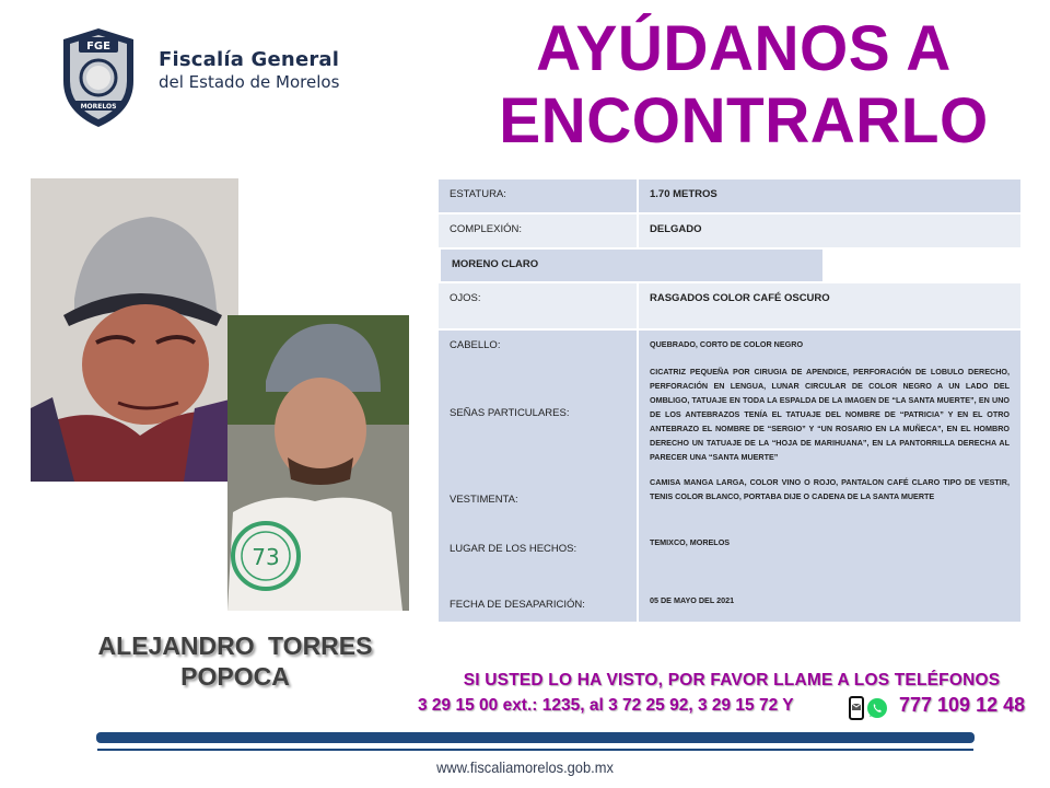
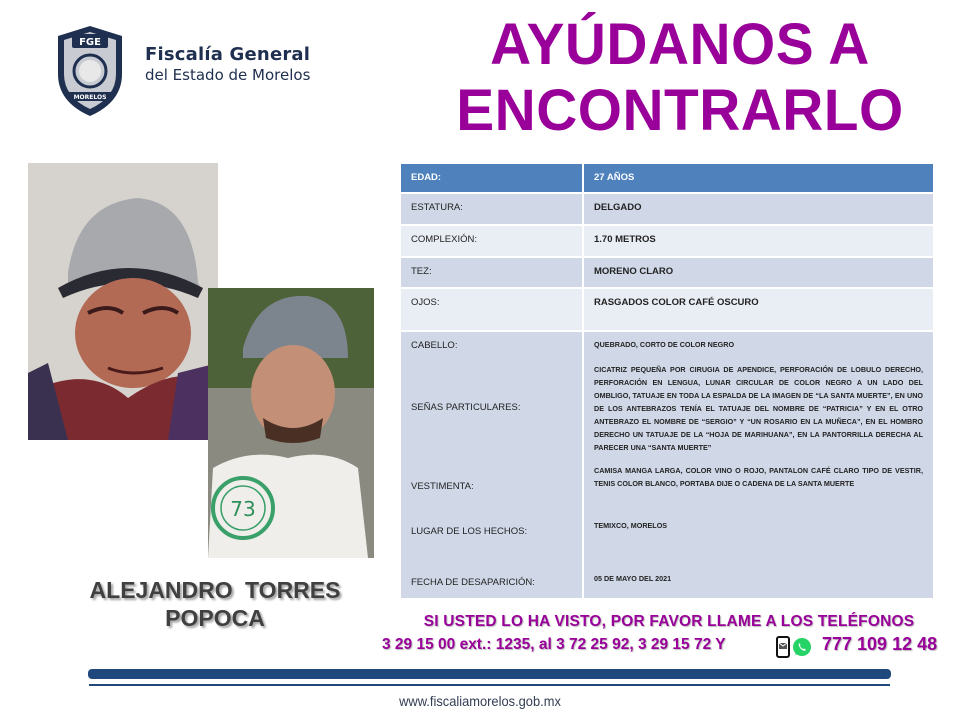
  FGE
  Fiscalía General
  del Estado de Morelos
  AYÚDANOS A
  ENCONTRARLO
  73
  ALEJANDRO TORRES
  POPOCA
+ EDAD:
+ 27 AÑOS
  ESTATURA:
- 1.70 METROS
+ DELGADO
  COMPLEXIÓN:
- DELGADO
+ 1.70 METROS
+ TEZ:
  MORENO CLARO
  OJOS:
  RASGADOS COLOR CAFÉ OSCURO
  CABELLO:
  SEÑAS PARTICULARES:
  VESTIMENTA:
  LUGAR DE LOS HECHOS:
  FECHA DE DESAPARICIÓN:
  QUEBRADO, CORTO DE COLOR NEGRO
  CICATRIZ PEQUEÑA POR CIRUGIA DE APENDICE, PERFORACIÓN DE LOBULO DERECHO, PERFORACIÓN EN LENGUA, LUNAR CIRCULAR DE COLOR NEGRO A UN LADO DEL OMBLIGO, TATUAJE EN TODA LA ESPALDA DE LA IMAGEN DE “LA SANTA MUERTE”, EN UNO DE LOS ANTEBRAZOS TENÍA EL TATUAJE DEL NOMBRE DE “PATRICIA” Y EN EL OTRO ANTEBRAZO EL NOMBRE DE “SERGIO” Y “UN ROSARIO EN LA MUÑECA”, EN EL HOMBRO DERECHO UN TATUAJE DE LA “HOJA DE MARIHUANA”, EN LA PANTORRILLA DERECHA AL PARECER UNA “SANTA MUERTE”
  CAMISA MANGA LARGA, COLOR VINO O ROJO, PANTALON CAFÉ CLARO TIPO DE VESTIR, TENIS COLOR BLANCO, PORTABA DIJE O CADENA DE LA SANTA MUERTE
  TEMIXCO, MORELOS
  05 DE MAYO DEL 2021
  SI USTED LO HA VISTO, POR FAVOR LLAME A LOS TELÉFONOS
  3 29 15 00 ext.: 1235, al 3 72 25 92, 3 29 15 72 Y
  777 109 12 48
  www.fiscaliamorelos.gob.mx
